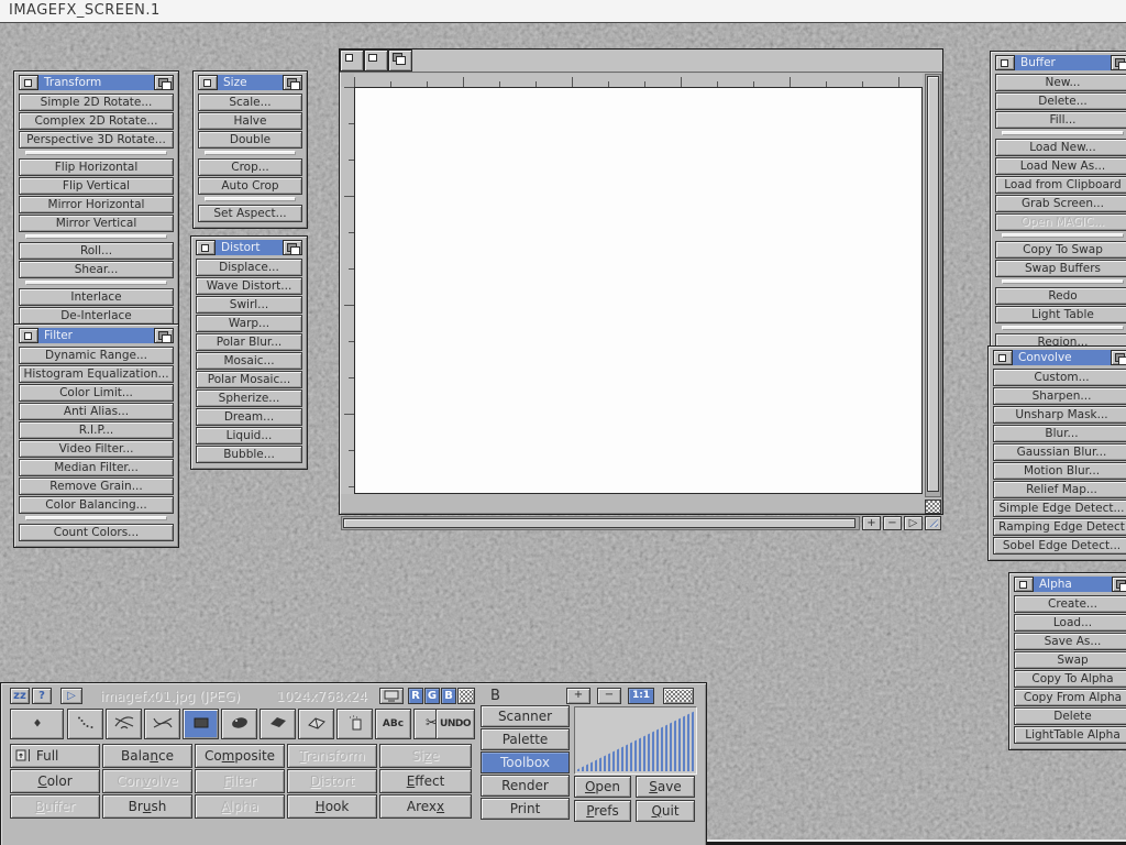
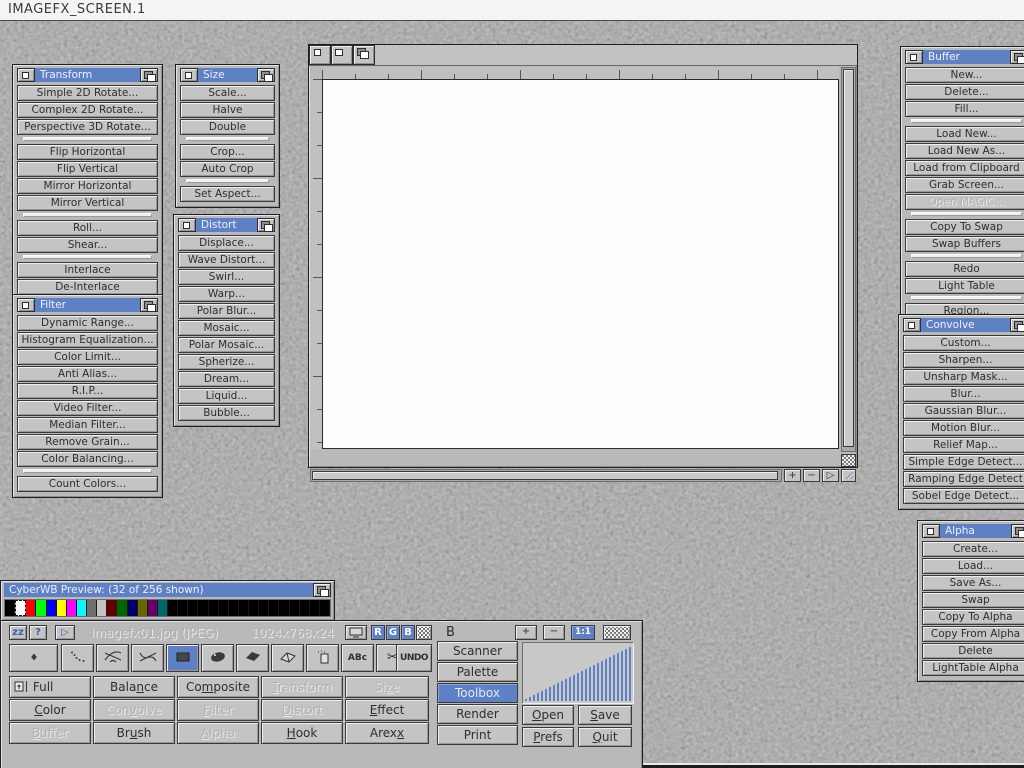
  IMAGEFX_SCREEN.1
  Transform
  Simple 2D Rotate...
  Complex 2D Rotate...
  Perspective 3D Rotate...
  Flip Horizontal
  Flip Vertical
  Mirror Horizontal
  Mirror Vertical
  Roll...
  Shear...
  Interlace
  De-Interlace
  Size
  Scale...
  Halve
  Double
  Crop...
  Auto Crop
  Set Aspect...
  Distort
  Displace...
  Wave Distort...
  Swirl...
  Warp...
  Polar Blur...
  Mosaic...
  Polar Mosaic...
  Spherize...
  Dream...
  Liquid...
  Bubble...
  Filter
  Dynamic Range...
  Histogram Equalization...
  Color Limit...
  Anti Alias...
  R.I.P...
  Video Filter...
  Median Filter...
  Remove Grain...
  Color Balancing...
  Count Colors...
  Buffer
  New...
  Delete...
  Fill...
  Load New...
  Load New As...
  Load from Clipboard
  Grab Screen...
  Open MAGIC...
  Copy To Swap
  Swap Buffers
  Redo
  Light Table
  Region...
  Convolve
  Custom...
  Sharpen...
  Unsharp Mask...
  Blur...
  Gaussian Blur...
  Motion Blur...
  Relief Map...
  Simple Edge Detect...
  Ramping Edge Detect
  Sobel Edge Detect...
  Alpha
  Create...
  Load...
  Save As...
  Swap
  Copy To Alpha
  Copy From Alpha
  Delete
  LightTable Alpha
  +
  −
  ▷
+ CyberWB Preview: (32 of 256 shown)
  zz
  ?
  ▷
  imagefx01.jpg (JPEG)
  1024x768x24
  R
  G
  B
  B
  +
  −
  1:1
  ABc
  ✂
  UNDO
  Full
  Balance
  Composite
  Transform
  Size
  Color
  Convolve
  Filter
  Distort
  Efect
  Bufer
  Brush
  Alpha
  Hook
  Arexx
  Scanner
  Palette
  Toolbox
  Render
  Print
  Open
  Save
  Prefs
  Quit
